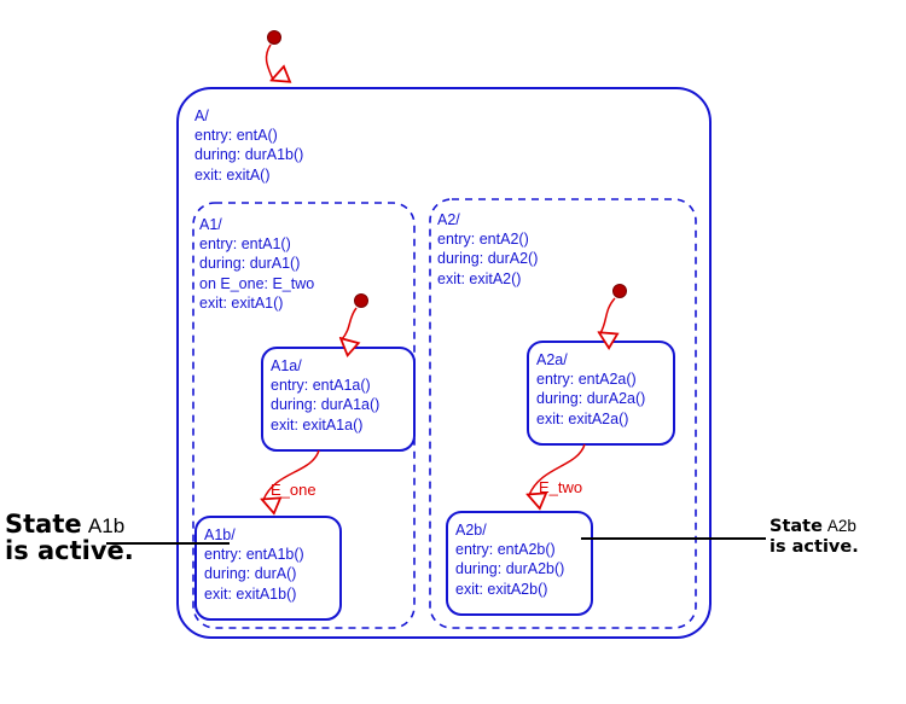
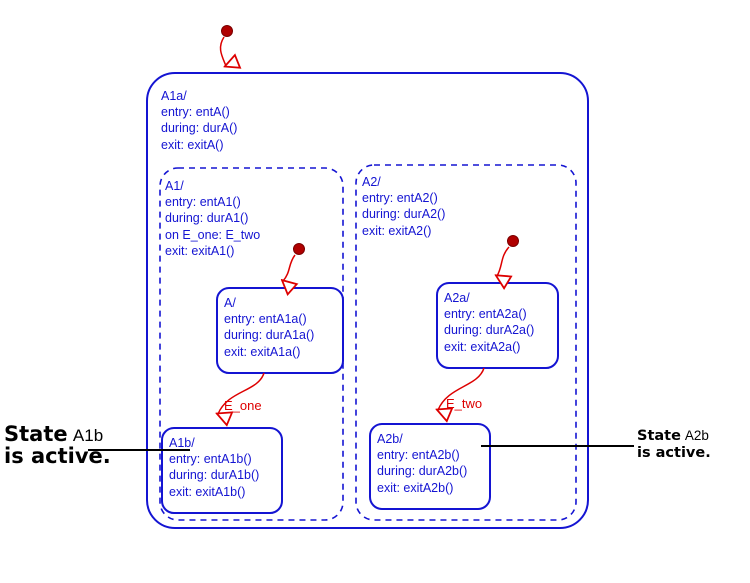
- A/
+ A1a/
  entry: entA()
- during: durA1b()
+ during: durA()
  exit: exitA()
  A1/
  entry: entA1()
  during: durA1()
  on E_one: E_two
  exit: exitA1()
  A2/
  entry: entA2()
  during: durA2()
  exit: exitA2()
- A1a/
+ A/
  entry: entA1a()
  during: durA1a()
  exit: exitA1a()
  A2a/
  entry: entA2a()
  during: durA2a()
  exit: exitA2a()
  A1b/
  entry: entA1b()
- during: durA()
+ during: durA1b()
  exit: exitA1b()
  A2b/
  entry: entA2b()
  during: durA2b()
  exit: exitA2b()
  E_one
  E_two
  State A1b
  is active.
  State A2b
  is active.
